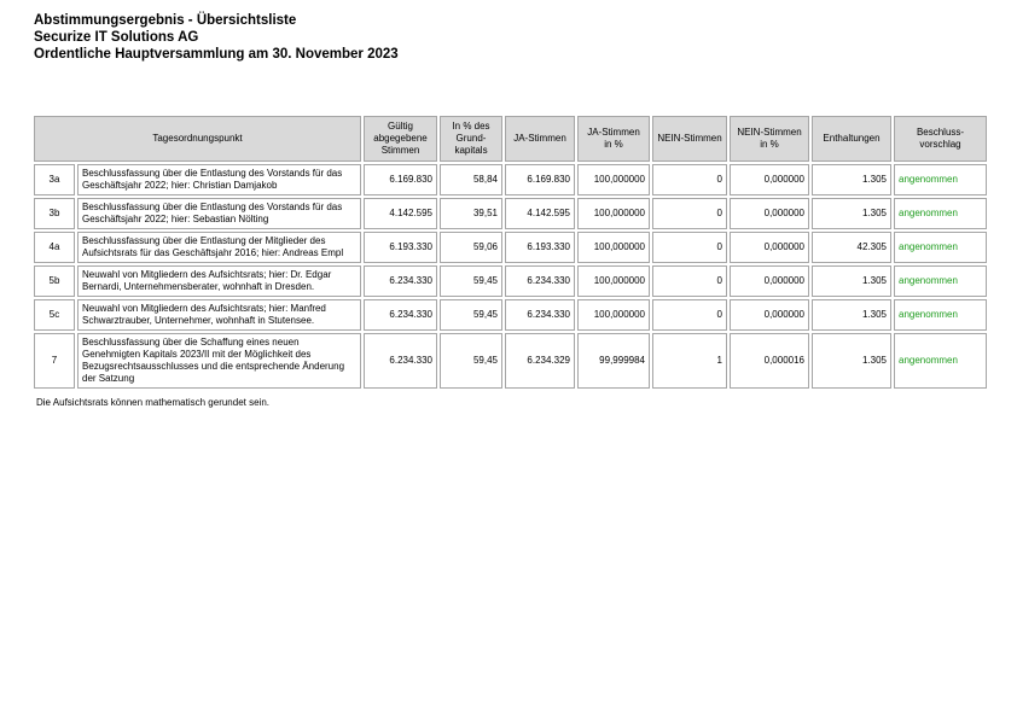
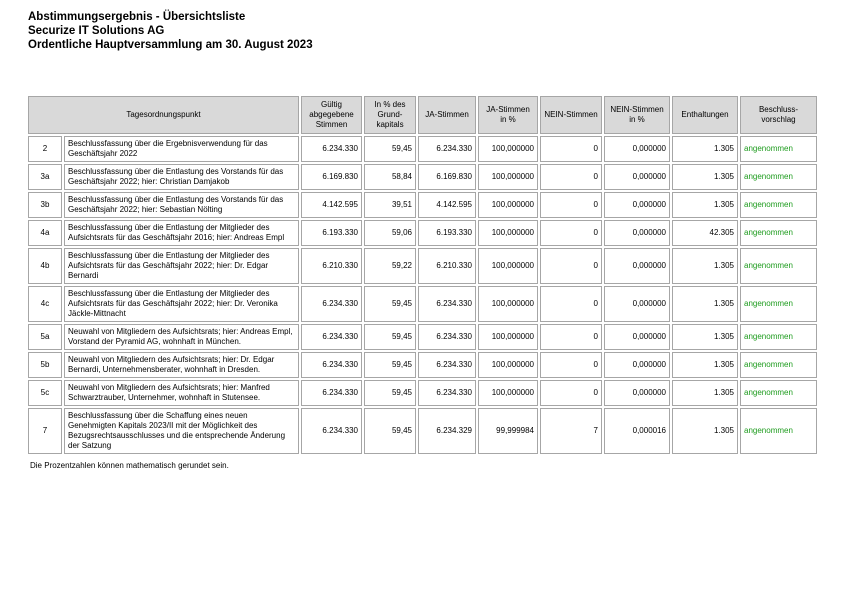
  Abstimmungsergebnis - Übersichtsliste
  Securize IT Solutions AG
- Ordentliche Hauptversammlung am 30. November 2023
+ Ordentliche Hauptversammlung am 30. August 2023
  Tagesordnungspunkt	Gültig abgegebene Stimmen	In % des Grund- kapitals	JA-Stimmen	JA-Stimmen in %	NEIN-Stimmen	NEIN-Stimmen in %	Enthaltungen	Beschluss- vorschlag
+ 2	Beschlussfassung über die Ergebnisverwendung für das Geschäftsjahr 2022	6.234.330	59,45	6.234.330	100,000000	0	0,000000	1.305	angenommen
  3a	Beschlussfassung über die Entlastung des Vorstands für das Geschäftsjahr 2022; hier: Christian Damjakob	6.169.830	58,84	6.169.830	100,000000	0	0,000000	1.305	angenommen
  3b	Beschlussfassung über die Entlastung des Vorstands für das Geschäftsjahr 2022; hier: Sebastian Nölting	4.142.595	39,51	4.142.595	100,000000	0	0,000000	1.305	angenommen
  4a	Beschlussfassung über die Entlastung der Mitglieder des Aufsichtsrats für das Geschäftsjahr 2016; hier: Andreas Empl	6.193.330	59,06	6.193.330	100,000000	0	0,000000	42.305	angenommen
+ 4b	Beschlussfassung über die Entlastung der Mitglieder des Aufsichtsrats für das Geschäftsjahr 2022; hier: Dr. Edgar Bernardi	6.210.330	59,22	6.210.330	100,000000	0	0,000000	1.305	angenommen
+ 4c	Beschlussfassung über die Entlastung der Mitglieder des Aufsichtsrats für das Geschäftsjahr 2022; hier: Dr. Veronika Jäckle-Mittnacht	6.234.330	59,45	6.234.330	100,000000	0	0,000000	1.305	angenommen
+ 5a	Neuwahl von Mitgliedern des Aufsichtsrats; hier: Andreas Empl, Vorstand der Pyramid AG, wohnhaft in München.	6.234.330	59,45	6.234.330	100,000000	0	0,000000	1.305	angenommen
  5b	Neuwahl von Mitgliedern des Aufsichtsrats; hier: Dr. Edgar Bernardi, Unternehmensberater, wohnhaft in Dresden.	6.234.330	59,45	6.234.330	100,000000	0	0,000000	1.305	angenommen
  5c	Neuwahl von Mitgliedern des Aufsichtsrats; hier: Manfred Schwarztrauber, Unternehmer, wohnhaft in Stutensee.	6.234.330	59,45	6.234.330	100,000000	0	0,000000	1.305	angenommen
- 7	Beschlussfassung über die Schaffung eines neuen Genehmigten Kapitals 2023/II mit der Möglichkeit des Bezugsrechtsausschlusses und die entsprechende Änderung der Satzung	6.234.330	59,45	6.234.329	99,999984	1	0,000016	1.305	angenommen
+ 7	Beschlussfassung über die Schaffung eines neuen Genehmigten Kapitals 2023/II mit der Möglichkeit des Bezugsrechtsausschlusses und die entsprechende Änderung der Satzung	6.234.330	59,45	6.234.329	99,999984	7	0,000016	1.305	angenommen
- Die Aufsichtsrats können mathematisch gerundet sein.
+ Die Prozentzahlen können mathematisch gerundet sein.
